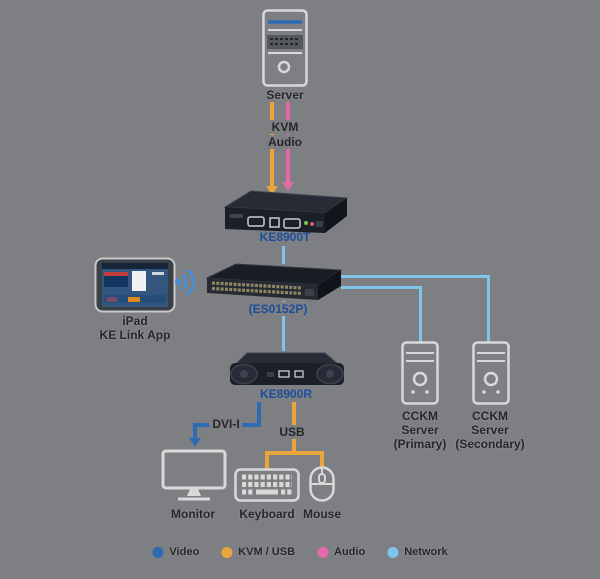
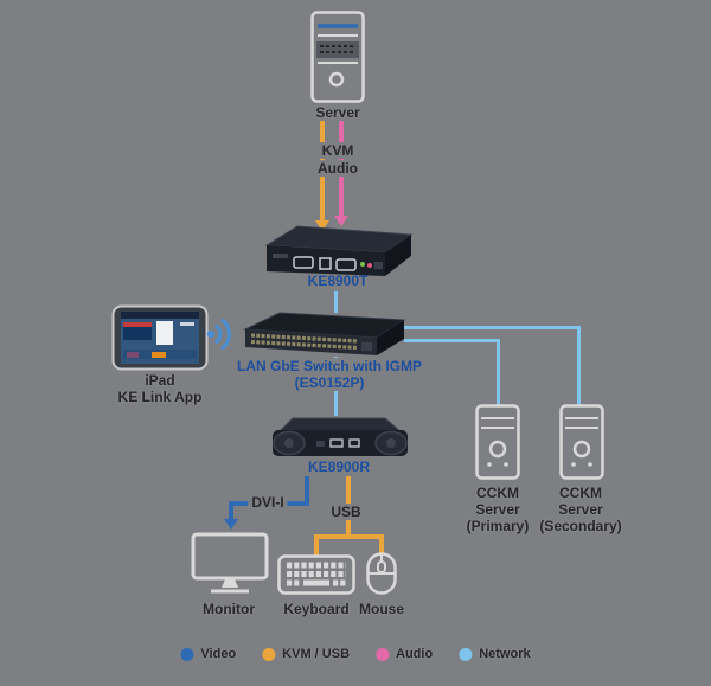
  Server
  KVM
  Audio
  KE8900T
+ LAN GbE Switch with IGMP
  (ES0152P)
  iPad
  KE Link App
  KE8900R
  DVI-I
  USB
  CCKM
  Server
  (Primary)
  CCKM
  Server
  (Secondary)
  Monitor
  Keyboard
  Mouse
  Video
  KVM / USB
  Audio
  Network
